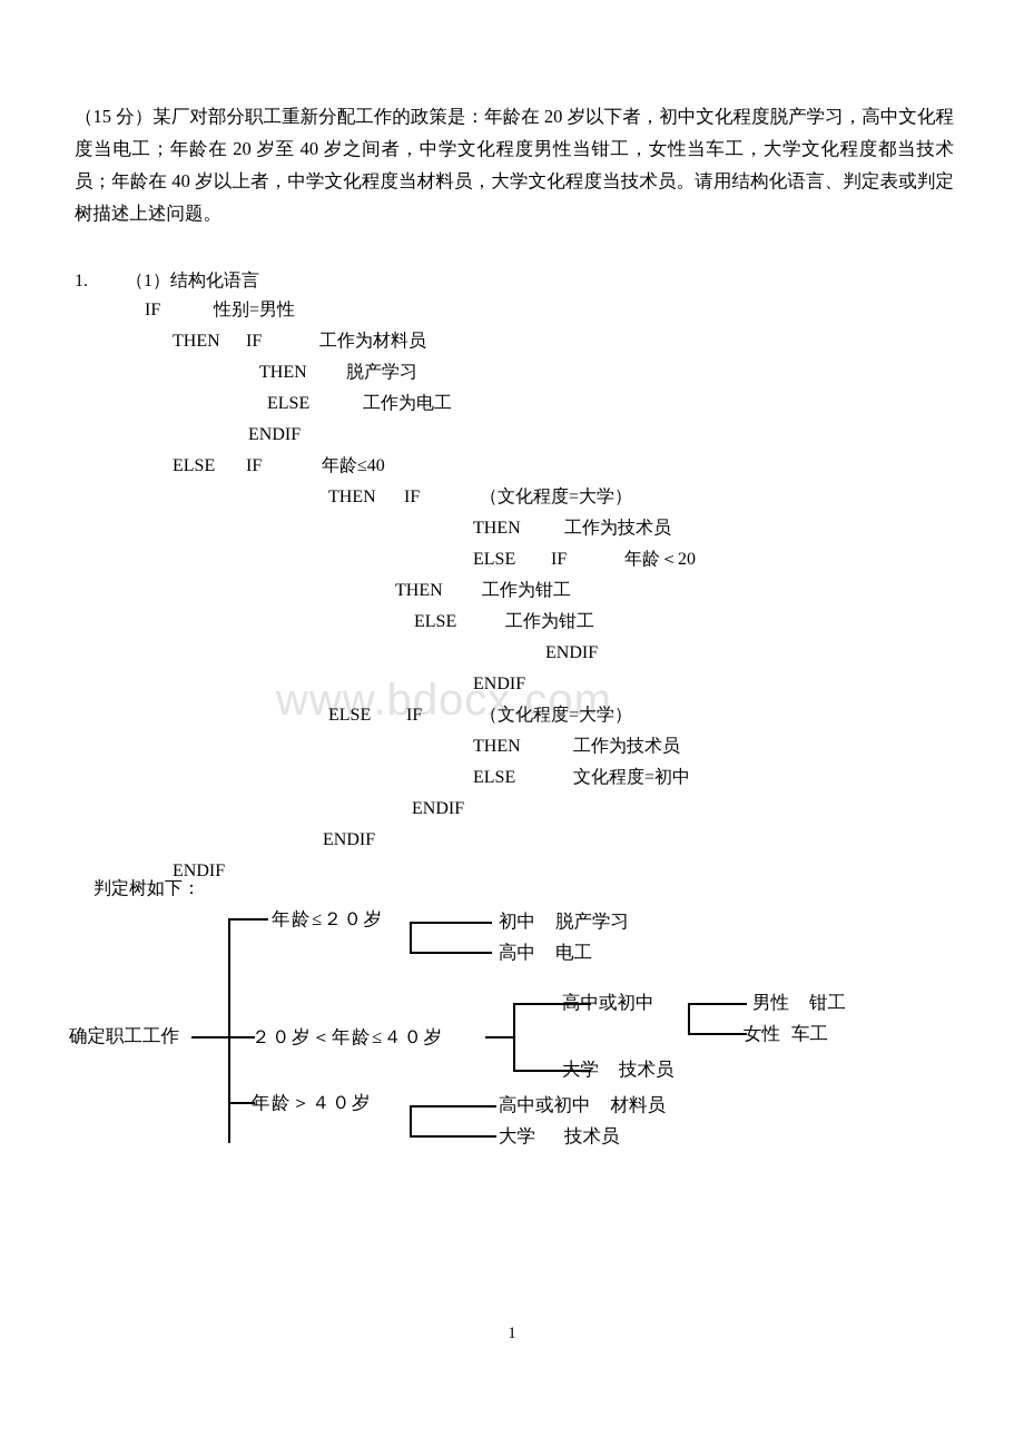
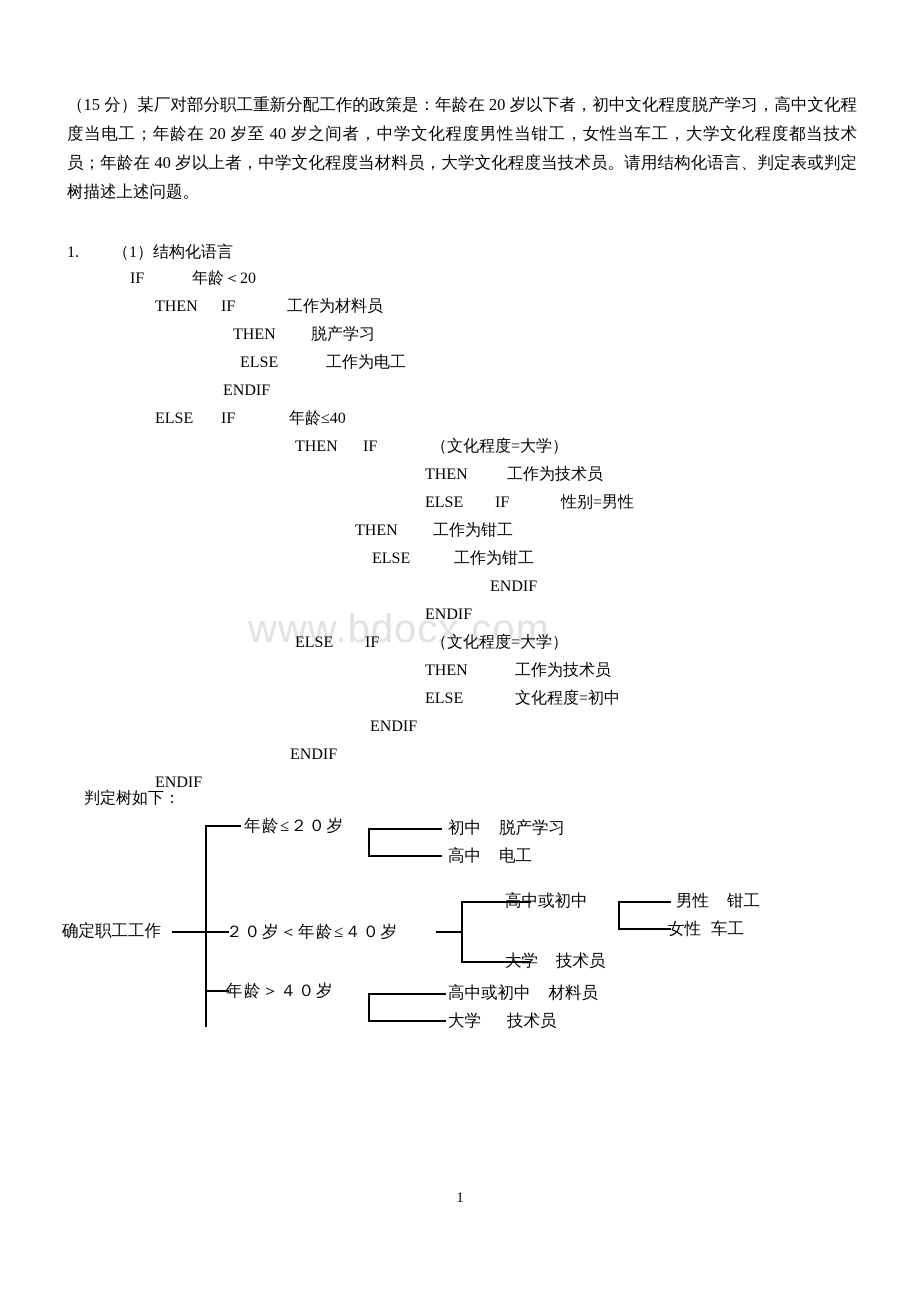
  www.bdocx.com
  （15 分）某厂对部分职工重新分配工作的政策是：年龄在 20 岁以下者，初中文化程度脱产学习，高中文化程度当电工；年龄在 20 岁至 40 岁之间者，中学文化程度男性当钳工，女性当车工，大学文化程度都当技术员；年龄在 40 岁以上者，中学文化程度当材料员，大学文化程度当技术员。请用结构化语言、判定表或判定树描述上述问题。
  1. （1）结构化语言
- IF 性别=男性
+ IF 年龄＜20
  THEN IF 工作为材料员
  THEN 脱产学习
  ELSE 工作为电工
  ENDIF
  ELSE IF 年龄≤40
  THEN IF （文化程度=大学）
  THEN 工作为技术员
- ELSE IF 年龄＜20
+ ELSE IF 性别=男性
  THEN 工作为钳工
  ELSE 工作为钳工
  ENDIF
  ENDIF
  ELSE IF （文化程度=大学）
  THEN 工作为技术员
  ELSE 文化程度=初中
  ENDIF
  ENDIF
  ENDIF
  判定树如下：
  确定职工工作
  年龄≤２０岁
  初中 脱产学习
  高中 电工
  ２０岁＜年龄≤４０岁
  高中或初中
  男性 钳工
  女性 车工
  大学 技术员
  年龄＞４０岁
  高中或初中 材料员
  大学 技术员
  1
